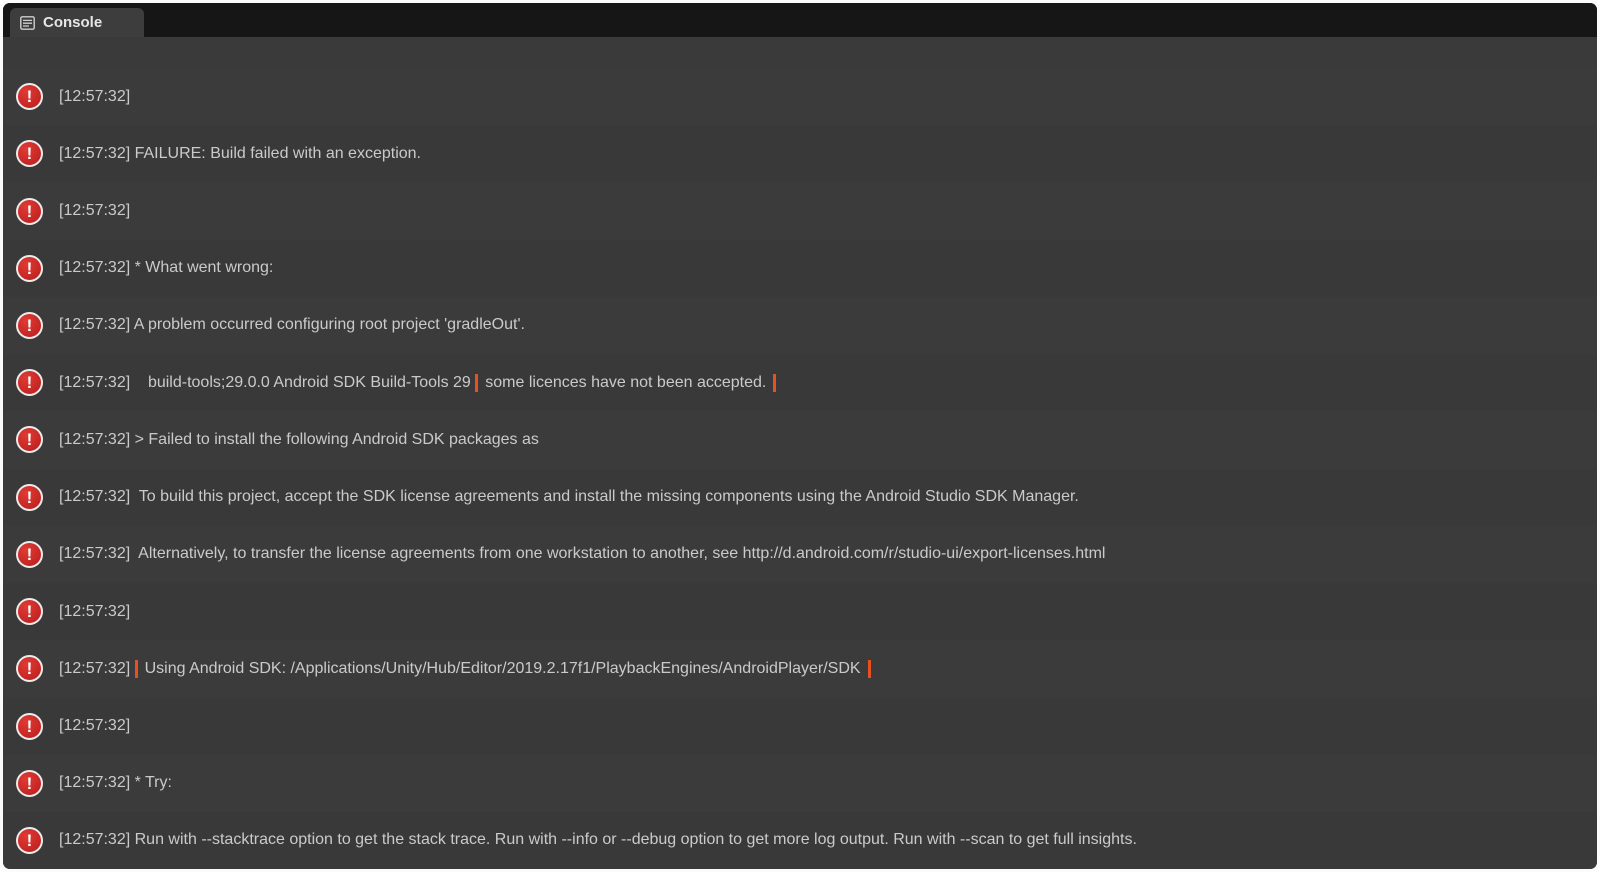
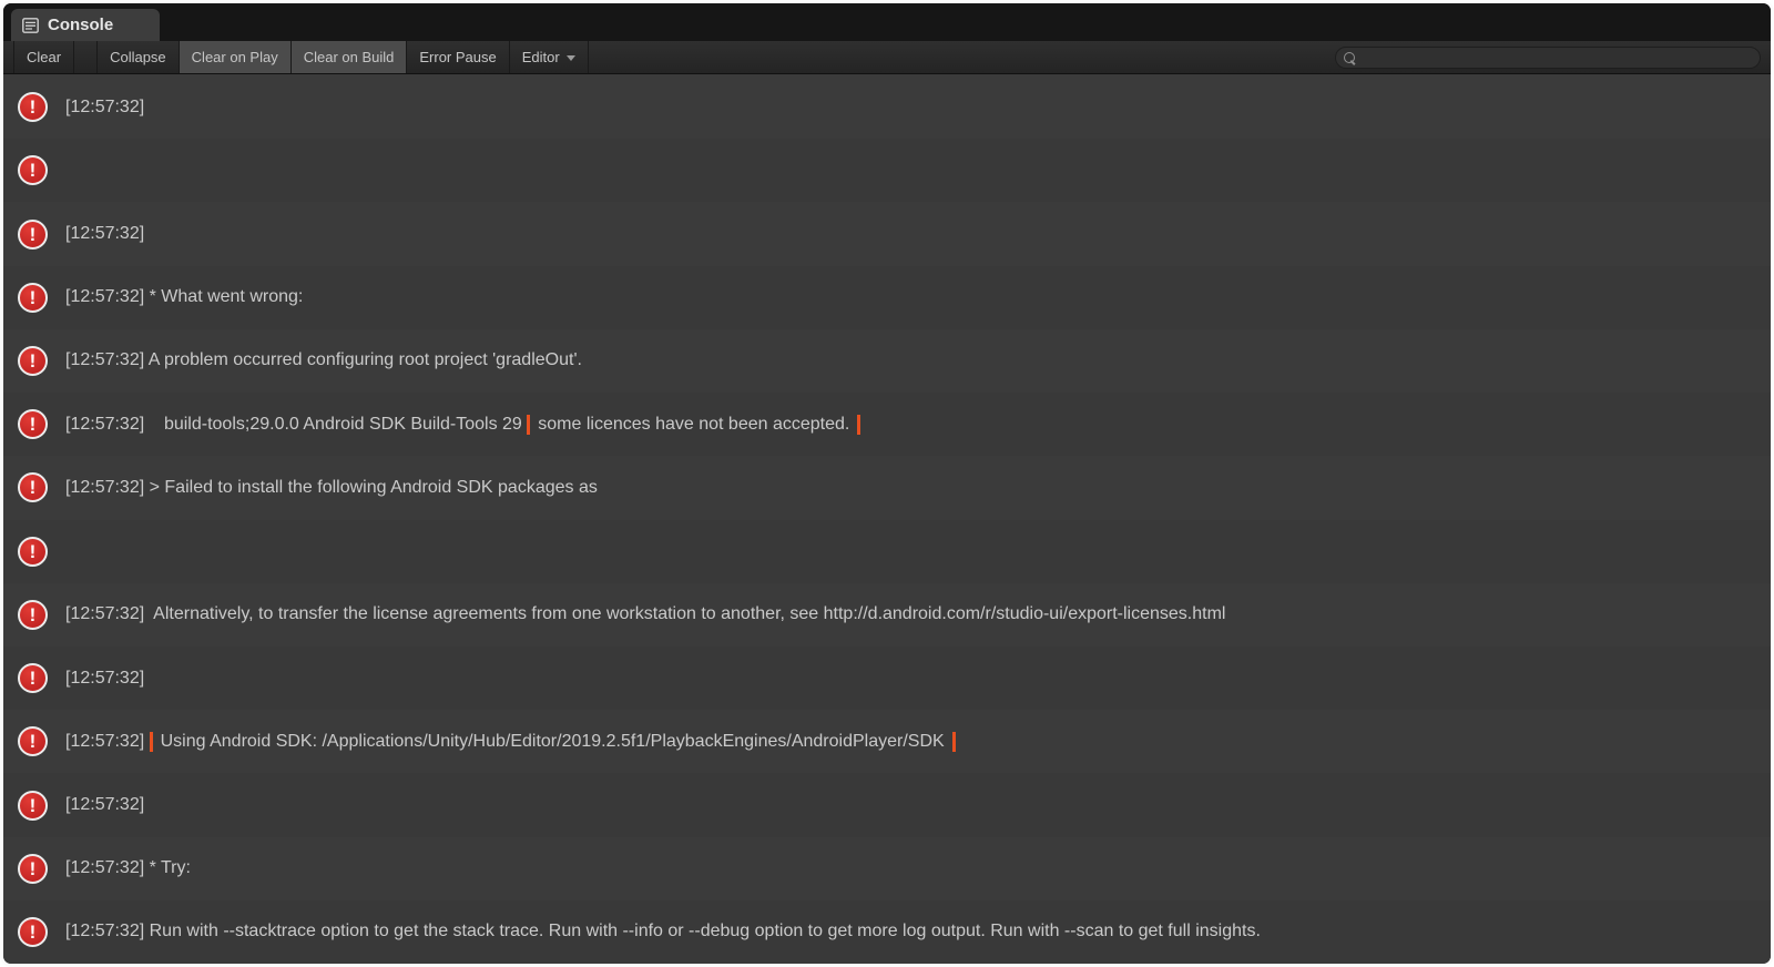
  Console
+ Clear
+ Collapse
+ Clear on Play
+ Clear on Build
+ Error Pause
+ Editor
  !
  [12:57:32]
  !
- [12:57:32] FAILURE: Build failed with an exception.
  !
  [12:57:32]
  !
  [12:57:32] * What went wrong:
  !
  [12:57:32] A problem occurred configuring root project 'gradleOut'.
  !
  [12:57:32] build-tools;29.0.0 Android SDK Build-Tools 29 some licences have not been accepted.
  !
  [12:57:32] > Failed to install the following Android SDK packages as
  !
- [12:57:32] To build this project, accept the SDK license agreements and install the missing components using the Android Studio SDK Manager.
  !
  [12:57:32] Alternatively, to transfer the license agreements from one workstation to another, see http://d.android.com/r/studio-ui/export-licenses.html
  !
  [12:57:32]
  !
- [12:57:32] Using Android SDK: /Applications/Unity/Hub/Editor/2019.2.17f1/PlaybackEngines/AndroidPlayer/SDK
+ [12:57:32] Using Android SDK: /Applications/Unity/Hub/Editor/2019.2.5f1/PlaybackEngines/AndroidPlayer/SDK
  !
  [12:57:32]
  !
  [12:57:32] * Try:
  !
  [12:57:32] Run with --stacktrace option to get the stack trace. Run with --info or --debug option to get more log output. Run with --scan to get full insights.
